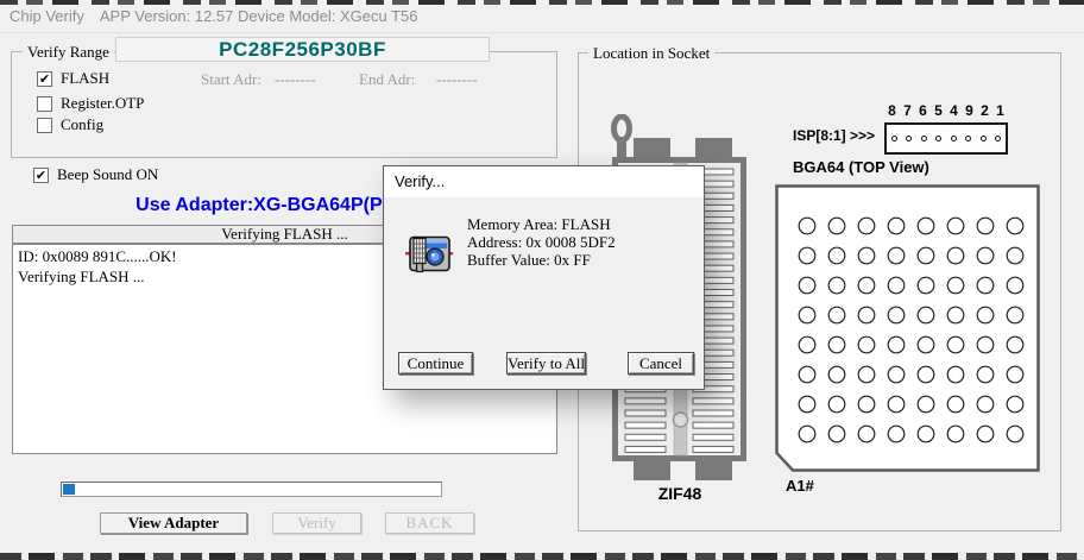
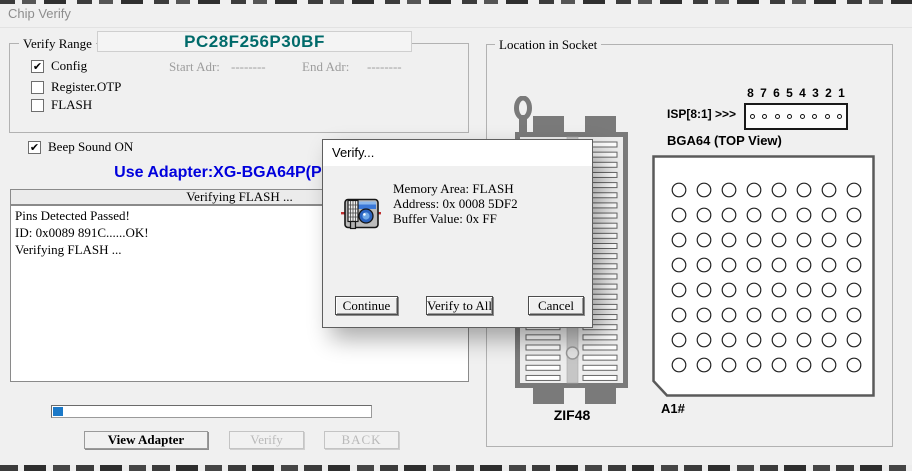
  Chip Verify
- APP Version: 12.57 Device Model: XGecu T56
  Verify Range
  ✔
- FLASH
+ Config
  Start Adr:
  --------
  End Adr:
  --------
  Register.OTP
- Config
+ FLASH
  PC28F256P30BF
  ✔
  Beep Sound ON
  Use Adapter:XG-BGA64P(P
  Verifying FLASH ...
+ Pins Detected Passed!
  ID: 0x0089 891C......OK!
  Verifying FLASH ...
  View Adapter
  Verify
  BACK
  Location in Socket
  ZIF48
  8
  7
  6
  5
  4
- 9
+ 3
  2
  1
  ISP[8:1] >>>
  BGA64 (TOP View)
  A1#
  Verify...
  Memory Area: FLASH
  Address: 0x 0008 5DF2
  Buffer Value: 0x FF
  Continue
  Verify to All
  Cancel
